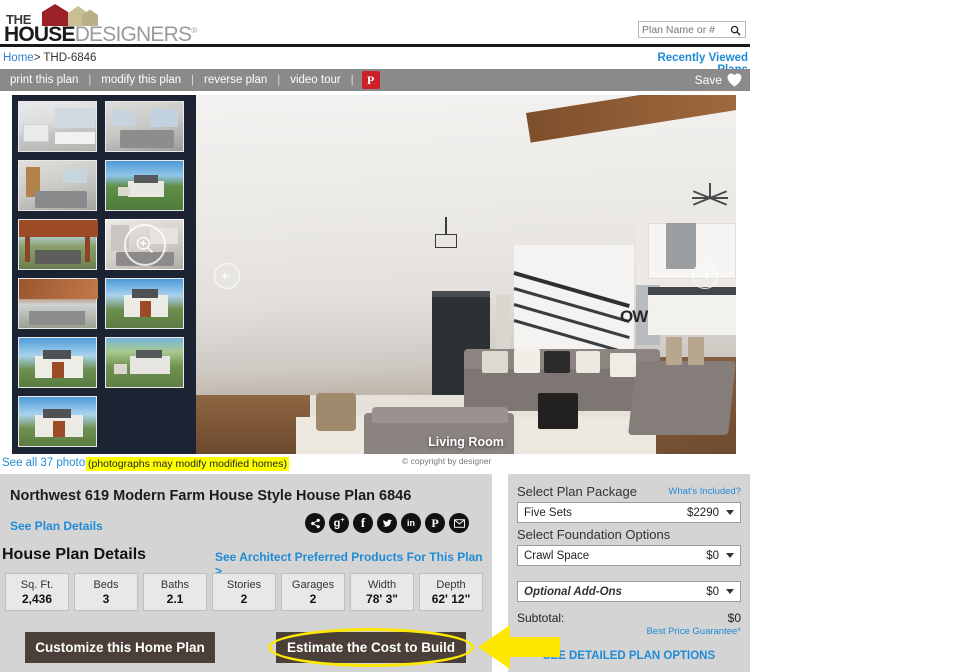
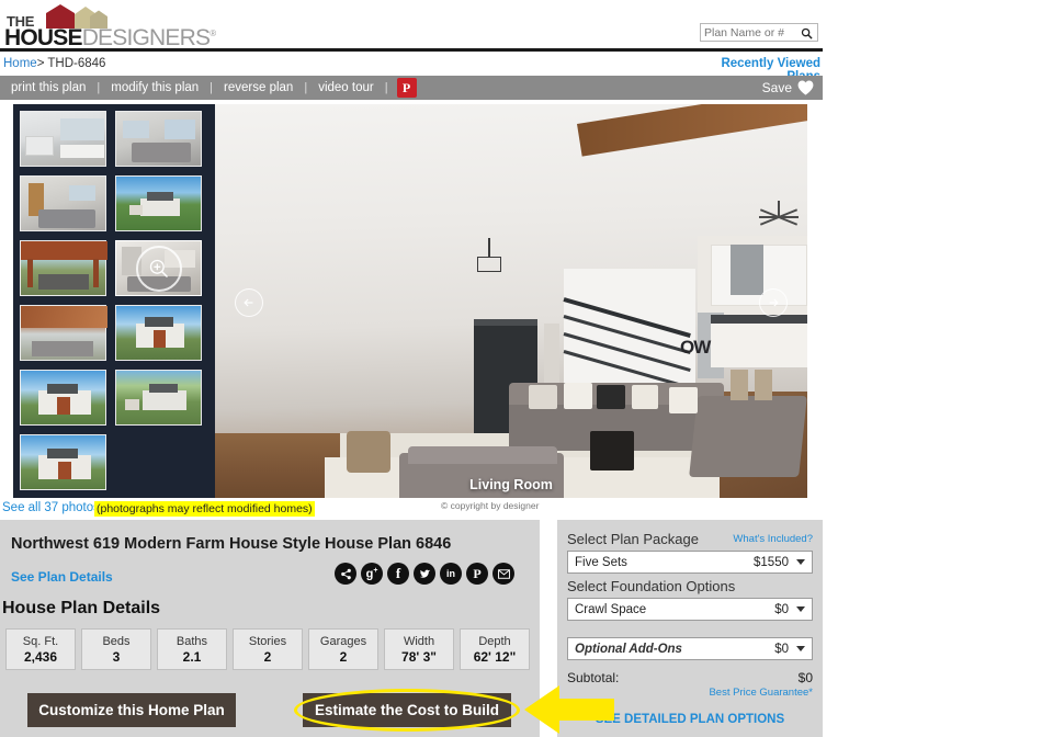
  THE
  HOUSEDESIGNERS®
  Plan Name or #
  Home> THD-6846
  Recently Viewed
  print this plan
  |
  modify this plan
  |
  reverse plan
  |
  video tour
  |
  P
  Save
  OW
  Living Room
  See all 37 photo
- (photographs may modify modified homes)
+ (photographs may reflect modified homes)
  © copyright by designer
  Northwest 619 Modern Farm House Style House Plan 6846
  See Plan Details
  f
  in
  P
  House Plan Details
- See Architect Preferred Products For This Plan >
  Sq. Ft.
  2,436
  Beds
  3
  Baths
  2.1
  Stories
  2
  Garages
  2
  Width
  78' 3"
  Depth
  62' 12"
  Customize this Home Plan
  Estimate the Cost to Build
  Select Plan Package
  What's Included?
  Five Sets
- $2290
+ $1550
  Select Foundation Options
  Crawl Space
  $0
  Optional Add-Ons
  $0
  Subtotal:
  $0
  Best Price Guarantee*
  E DETAILED PLAN OPTIONS
